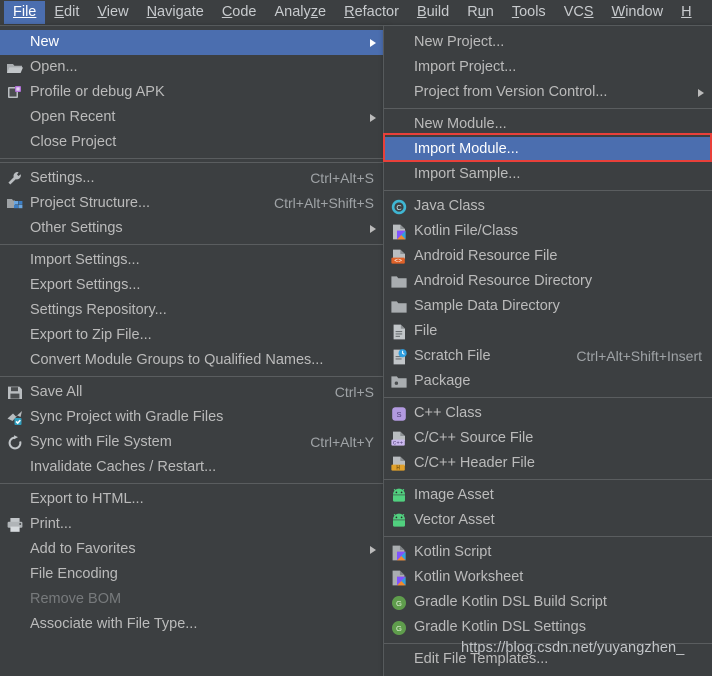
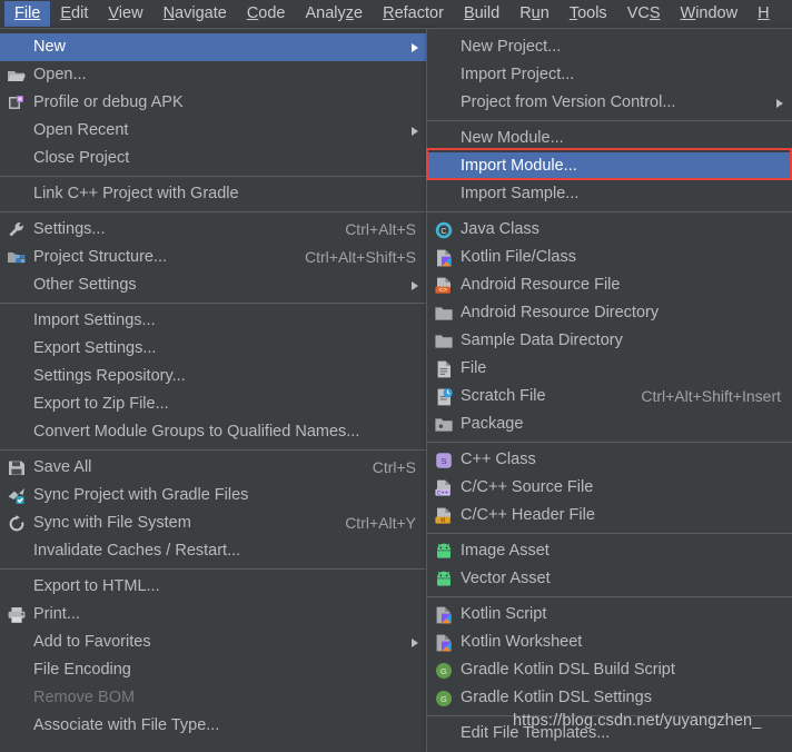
  File
  Edit
  View
  Navigate
  Code
  Analyze
  Refactor
  Build
  Run
  Tools
  VCS
  Window
  H
  New
  Open...
  Profile or debug APK
  Open Recent
  Close Project
+ Link C++ Project with Gradle
  Settings...
  Ctrl+Alt+S
  Project Structure...
  Ctrl+Alt+Shift+S
  Other Settings
  Import Settings...
  Export Settings...
  Settings Repository...
  Export to Zip File...
  Convert Module Groups to Qualified Names...
  Save All
  Ctrl+S
  Sync Project with Gradle Files
  Sync with File System
  Ctrl+Alt+Y
  Invalidate Caches / Restart...
  Export to HTML...
  Print...
  Add to Favorites
  File Encoding
  Remove BOM
  Associate with File Type...
  New Project...
  Import Project...
  Project from Version Control...
  New Module...
  Import Module...
  Import Sample...
  C
  Java Class
  Kotlin File/Class
  Android Resource File
  Android Resource Directory
  Sample Data Directory
  File
  Scratch File
  Ctrl+Alt+Shift+Insert
  Package
  S
  C++ Class
  C/C++ Source File
  C/C++ Header File
  Image Asset
  Vector Asset
  Kotlin Script
  Kotlin Worksheet
  G
  Gradle Kotlin DSL Build Script
  G
  Gradle Kotlin DSL Settings
  Edit File Templates...
  https://blog.csdn.net/yuyangzhen_
